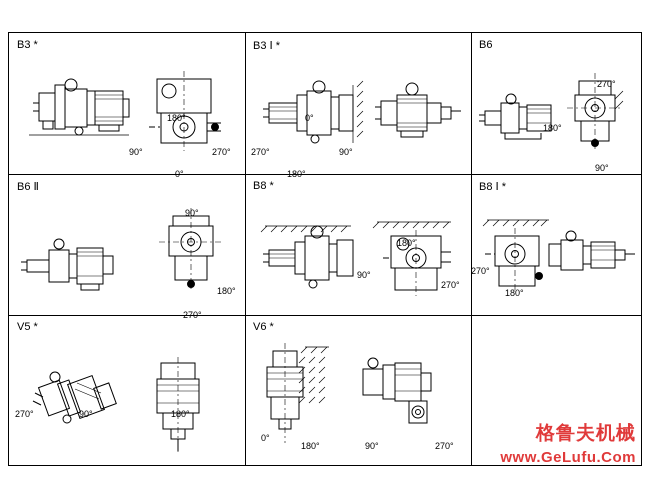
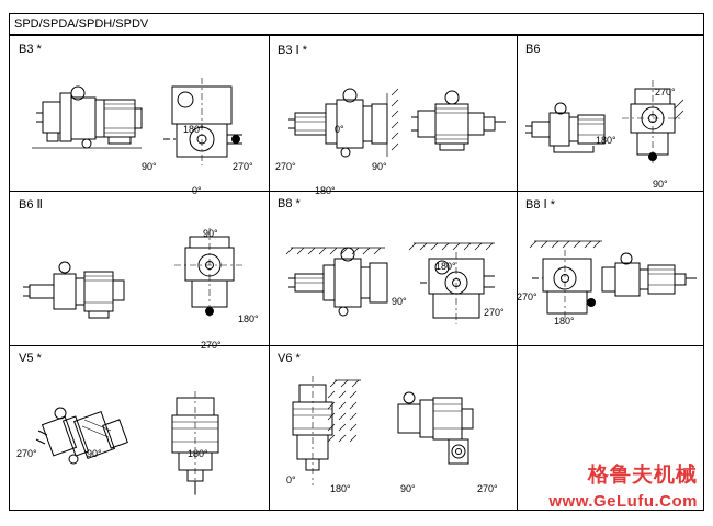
+ SPD/SPDA/SPDH/SPDV
  B3 *
  180°
  90°
  270°
  0°
  B3 Ⅰ *
  0°
  270°
  90°
  180°
  B6
  270°
  180°
  90°
  B6 Ⅱ
  90°
  180°
  270°
  B8 *
  180°
  90°
  270°
  B8 Ⅰ *
  270°
  180°
  V5 *
  270°
  90°
  180°
  V6 *
  0°
  180°
  90°
  270°
  格鲁夫机械
  www.GeLufu.Com
